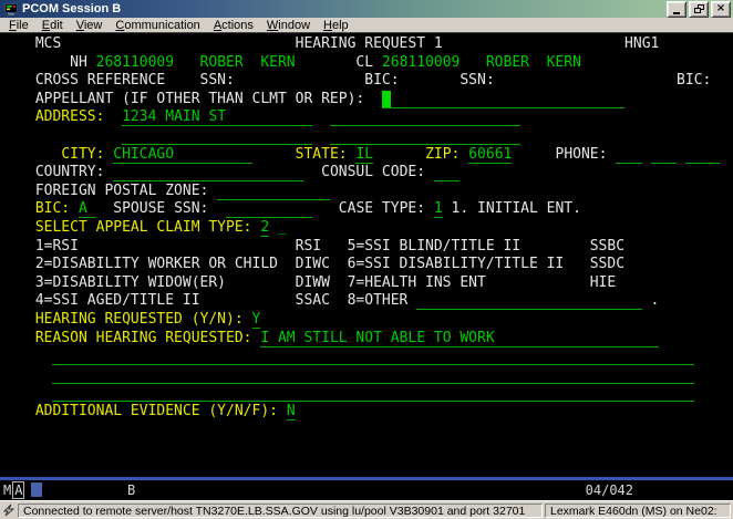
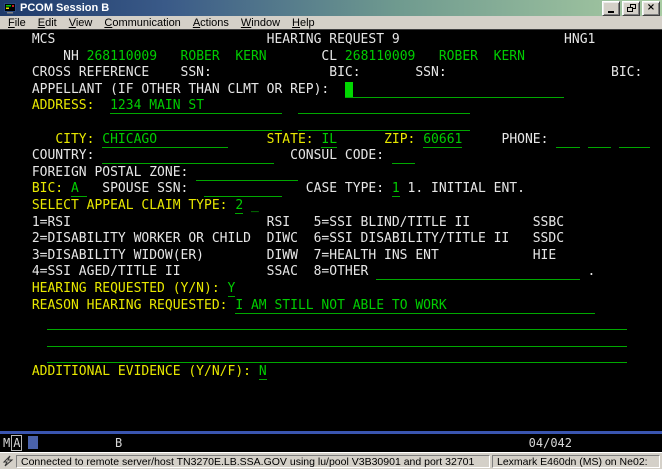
  PCOM Session B
  ×
  File
  Edit
  View
  Communication
  Actions
  Window
  Help
- MCS HEARING REQUEST 1 HNG1
+ MCS HEARING REQUEST 9 HNG1
  NH 268110009 ROBER KERN CL 268110009 ROBER KERN
  CROSS REFERENCE SSN: BIC: SSN: BIC:
  APPELLANT (IF OTHER THAN CLMT OR REP):
  ADDRESS: 1234 MAIN ST
  CITY: CHICAGO STATE: IL ZIP: 60661 PHONE:
  COUNTRY: CONSUL CODE:
  FOREIGN POSTAL ZONE:
  BIC: A SPOUSE SSN: CASE TYPE: 1 1. INITIAL ENT.
  SELECT APPEAL CLAIM TYPE: 2 _
  1=RSI RSI 5=SSI BLIND/TITLE II SSBC
  2=DISABILITY WORKER OR CHILD DIWC 6=SSI DISABILITY/TITLE II SSDC
  3=DISABILITY WIDOW(ER) DIWW 7=HEALTH INS ENT HIE
  4=SSI AGED/TITLE II SSAC 8=OTHER .
  HEARING REQUESTED (Y/N): Y
  REASON HEARING REQUESTED: I AM STILL NOT ABLE TO WORK
  ADDITIONAL EVIDENCE (Y/N/F): N
  M A
  B
  04/042
  Connected to remote server/host TN3270E.LB.SSA.GOV using lu/pool V3B30901 and port 32701
  Lexmark E460dn (MS) on Ne02:
